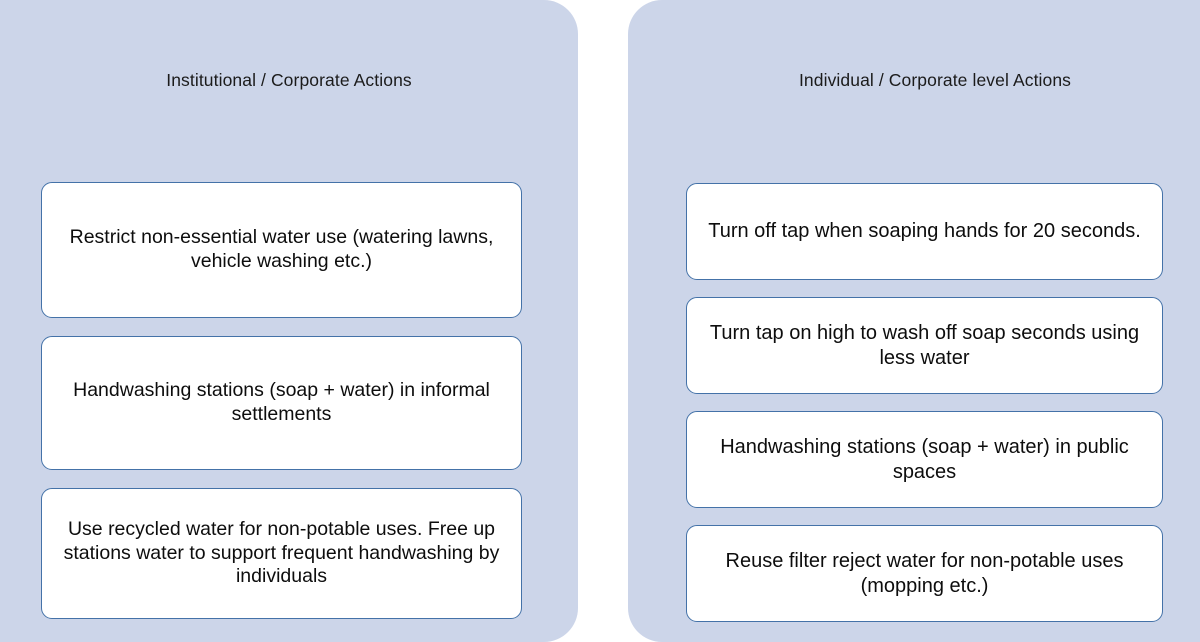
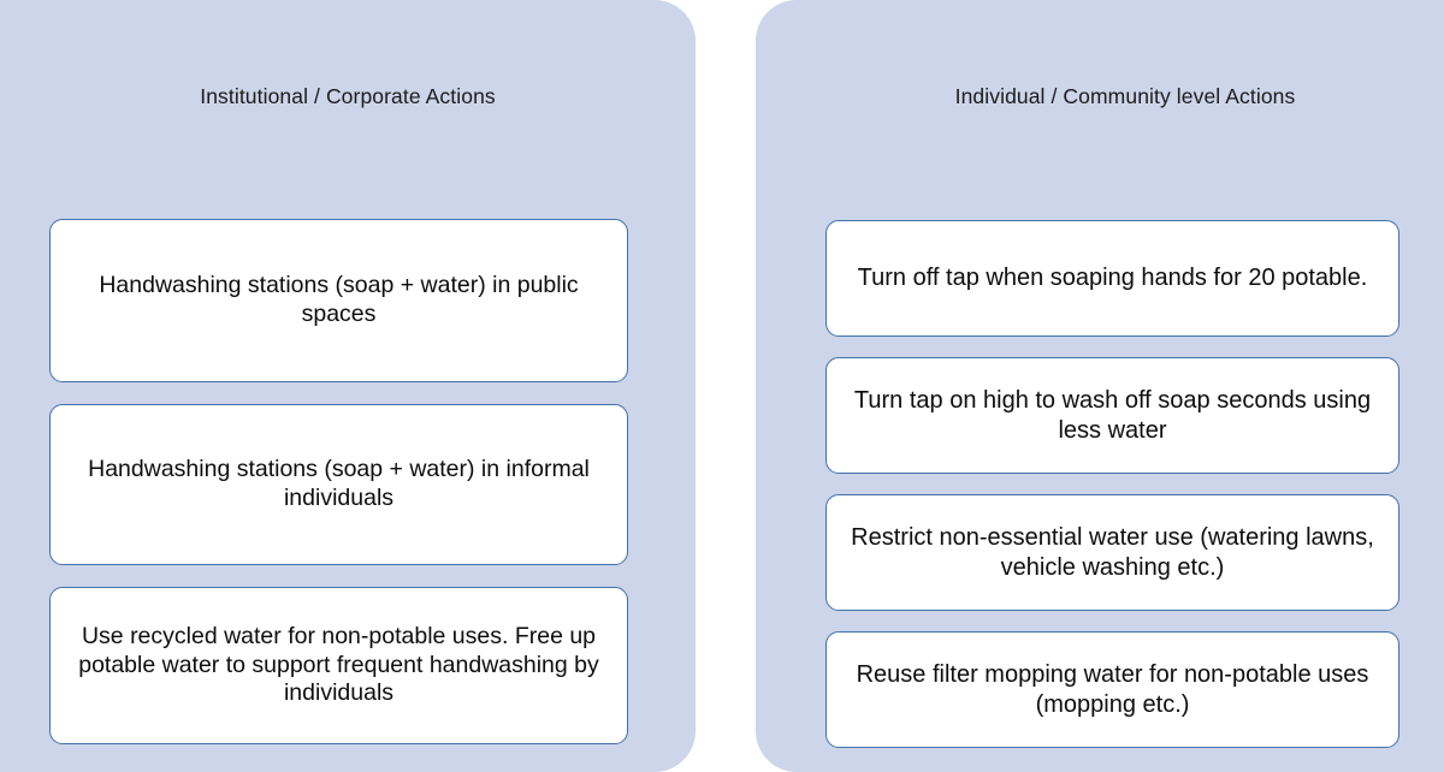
  Institutional / Corporate Actions
- Restrict non-essential water use (watering lawns, vehicle washing etc.)
+ Handwashing stations (soap + water) in public spaces
- Handwashing stations (soap + water) in informal settlements
+ Handwashing stations (soap + water) in informal individuals
- Use recycled water for non-potable uses. Free up stations water to support frequent handwashing by individuals
+ Use recycled water for non-potable uses. Free up potable water to support frequent handwashing by individuals
- Individual / Corporate level Actions
+ Individual / Community level Actions
- Turn off tap when soaping hands for 20 seconds.
+ Turn off tap when soaping hands for 20 potable.
  Turn tap on high to wash off soap seconds using less water
- Handwashing stations (soap + water) in public spaces
+ Restrict non-essential water use (watering lawns, vehicle washing etc.)
- Reuse filter reject water for non-potable uses (mopping etc.)
+ Reuse filter mopping water for non-potable uses (mopping etc.)
